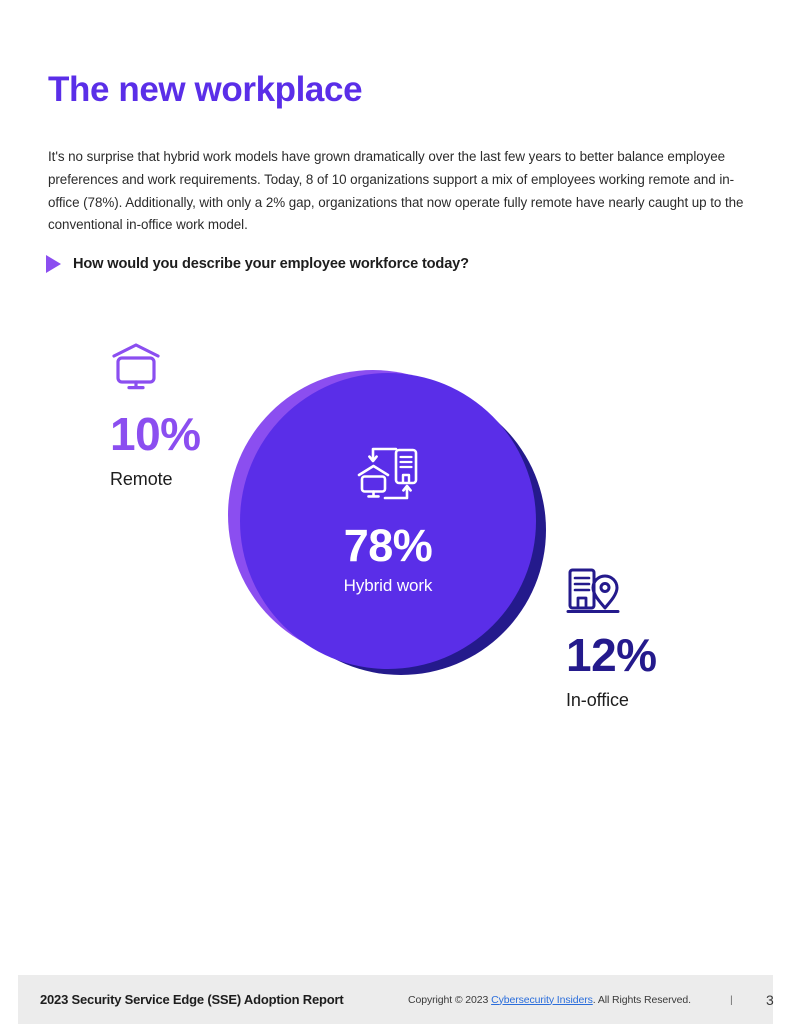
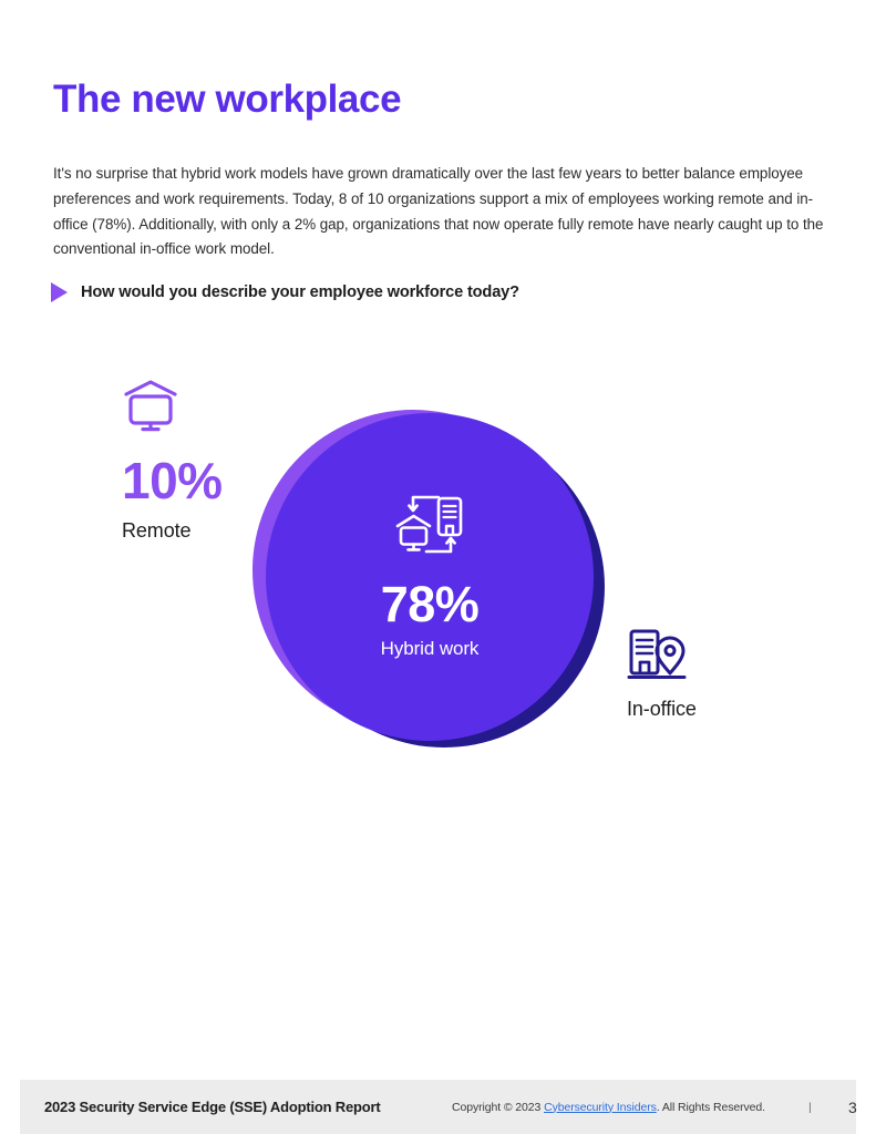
  The new workplace
  It's no surprise that hybrid work models have grown dramatically over the last few years to better balance employee preferences and work requirements. Today, 8 of 10 organizations support a mix of employees working remote and in-office (78%). Additionally, with only a 2% gap, organizations that now operate fully remote have nearly caught up to the conventional in-office work model.
  How would you describe your employee workforce today?
  10%
  Remote
  78%
  Hybrid work
- 12%
  In-office
  2023 Security Service Edge (SSE) Adoption Report
  Copyright © 2023 Cybersecurity Insiders. All Rights Reserved.
  |
  3
